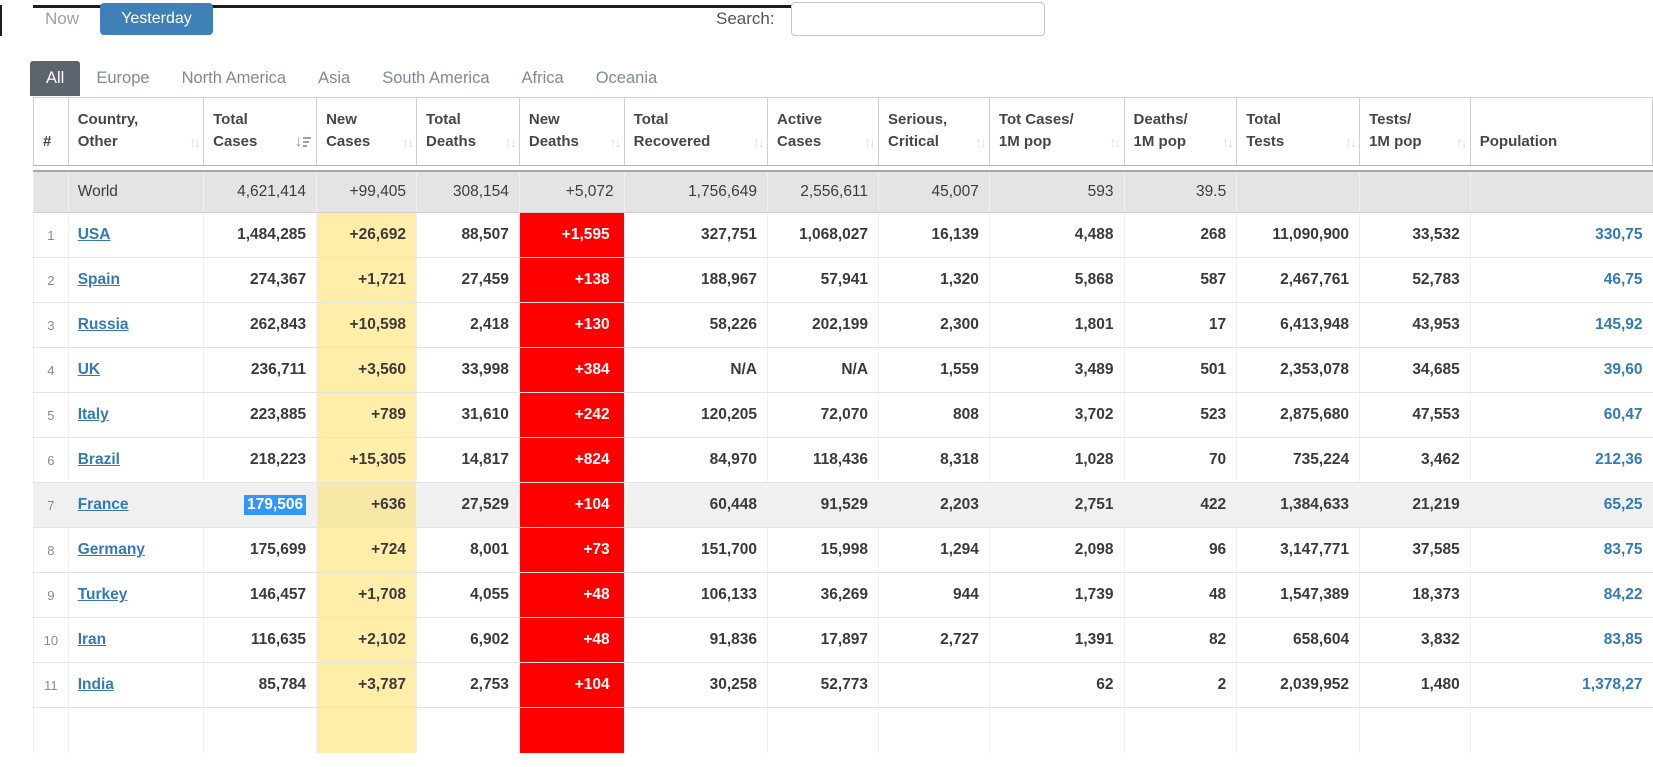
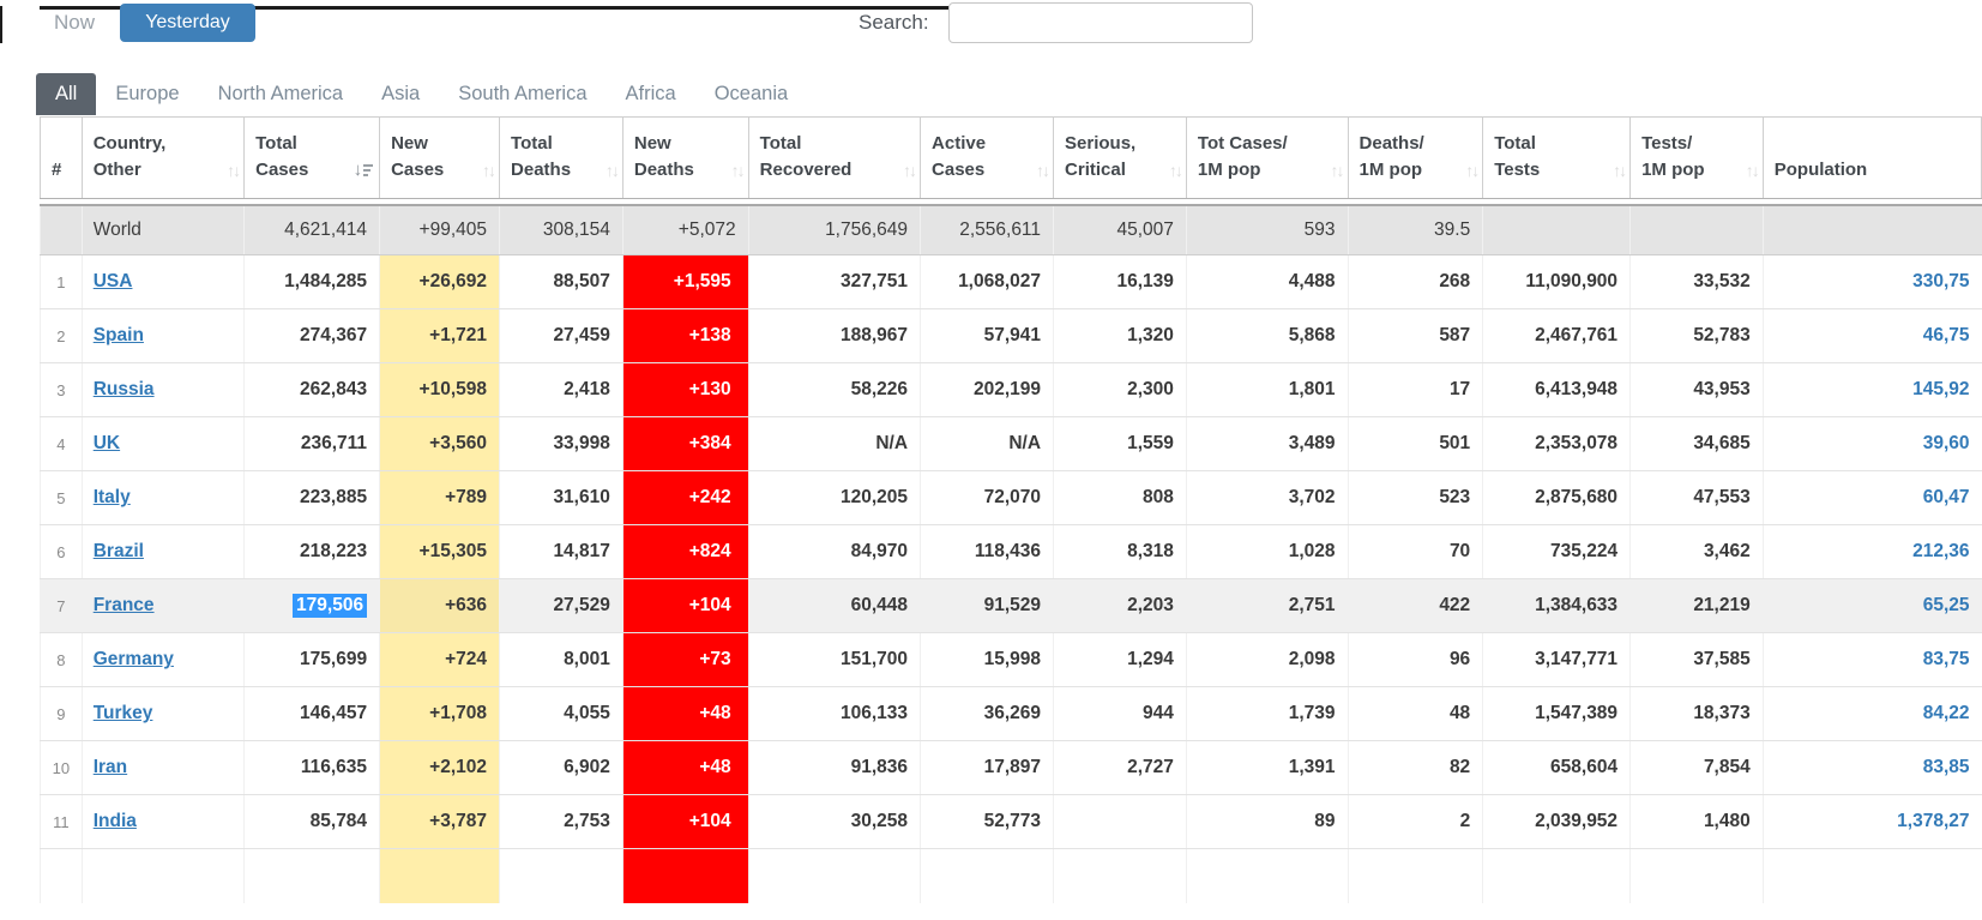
  Now
  Yesterday
  Search:
  All
  Europe
  North America
  Asia
  South America
  Africa
  Oceania
  #	Country,Other ↑↓	TotalCases ↓	NewCases ↑↓	TotalDeaths ↑↓	NewDeaths ↑↓	TotalRecovered ↑↓	ActiveCases ↑↓	Serious,Critical ↑↓	Tot Cases/1M pop ↑↓	Deaths/1M pop ↑↓	TotalTests ↑↓	Tests/1M pop ↑↓	Population
  	World	4,621,414	+99,405	308,154	+5,072	1,756,649	2,556,611	45,007	593	39.5
  1	USA	1,484,285	+26,692	88,507	+1,595	327,751	1,068,027	16,139	4,488	268	11,090,900	33,532	330,75
  2	Spain	274,367	+1,721	27,459	+138	188,967	57,941	1,320	5,868	587	2,467,761	52,783	46,75
  3	Russia	262,843	+10,598	2,418	+130	58,226	202,199	2,300	1,801	17	6,413,948	43,953	145,92
  4	UK	236,711	+3,560	33,998	+384	N/A	N/A	1,559	3,489	501	2,353,078	34,685	39,60
  5	Italy	223,885	+789	31,610	+242	120,205	72,070	808	3,702	523	2,875,680	47,553	60,47
  6	Brazil	218,223	+15,305	14,817	+824	84,970	118,436	8,318	1,028	70	735,224	3,462	212,36
  7	France	179,506	+636	27,529	+104	60,448	91,529	2,203	2,751	422	1,384,633	21,219	65,25
  8	Germany	175,699	+724	8,001	+73	151,700	15,998	1,294	2,098	96	3,147,771	37,585	83,75
  9	Turkey	146,457	+1,708	4,055	+48	106,133	36,269	944	1,739	48	1,547,389	18,373	84,22
- 10	Iran	116,635	+2,102	6,902	+48	91,836	17,897	2,727	1,391	82	658,604	3,832	83,85
+ 10	Iran	116,635	+2,102	6,902	+48	91,836	17,897	2,727	1,391	82	658,604	7,854	83,85
- 11	India	85,784	+3,787	2,753	+104	30,258	52,773		62	2	2,039,952	1,480	1,378,27
+ 11	India	85,784	+3,787	2,753	+104	30,258	52,773		89	2	2,039,952	1,480	1,378,27
